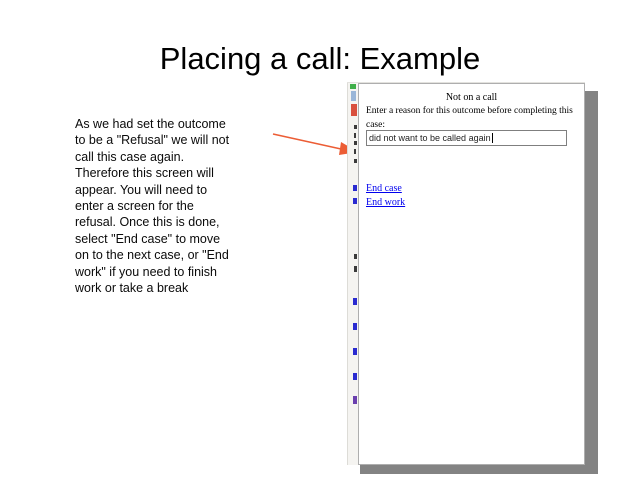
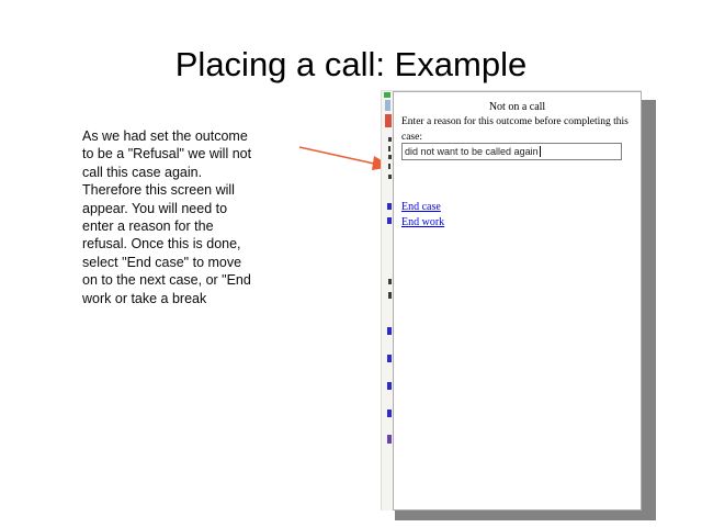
  Placing a call: Example
  As we had set the outcome
  to be a "Refusal" we will not
  call this case again.
  Therefore this screen will
  appear. You will need to
- enter a screen for the
+ enter a reason for the
  refusal. Once this is done,
  select "End case" to move
  on to the next case, or "End
- work" if you need to finish
  work or take a break
  Not on a call
  Enter a reason for this outcome before completing this
  case:
  did not want to be called again
  End case
  End work
